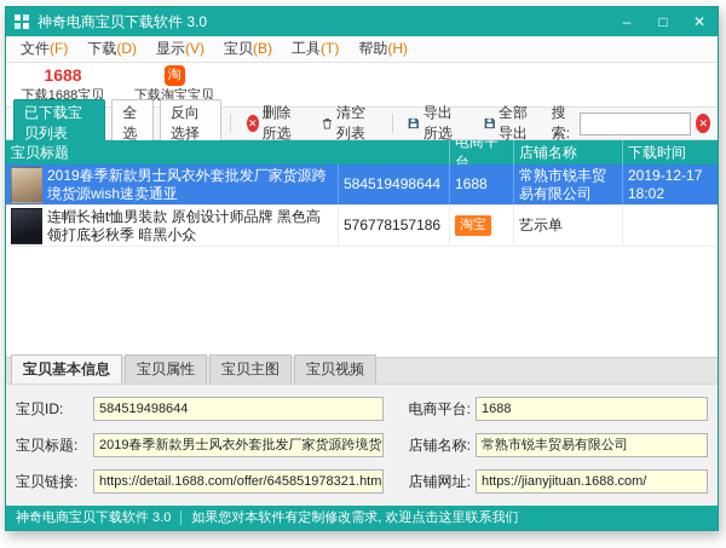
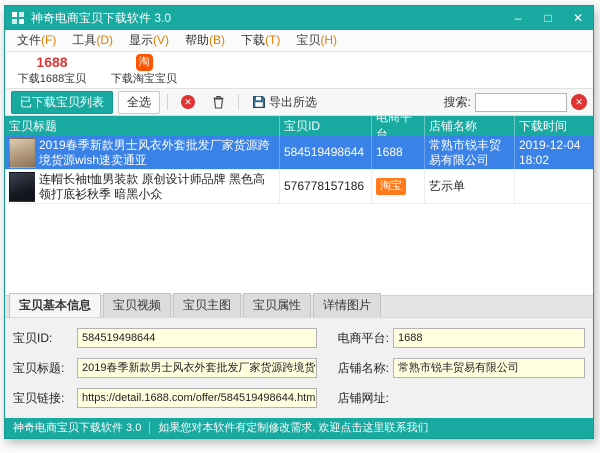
  神奇电商宝贝下载软件 3.0
  –
  □
  ✕
  文件(F)
- 下载(D)
+ 工具(D)
  显示(V)
- 宝贝(B)
+ 帮助(B)
- 工具(T)
+ 下载(T)
- 帮助(H)
+ 宝贝(H)
  1688
  下载1688宝贝
  淘
  下载淘宝宝贝
  已下载宝贝列表
  全选
- 反向选择
  ✕
- 删除所选
- 清空列表
  导出所选
- 全部导出
  搜索:
  ✕
  宝贝标题
+ 宝贝ID
  电商平台
  店铺名称
  下载时间
  2019春季新款男士风衣外套批发厂家货源跨境货源wish速卖通亚
  584519498644
  1688
  常熟市锐丰贸易有限公司
- 2019-12-17 18:02
+ 2019-12-04 18:02
  连帽长袖t恤男装款 原创设计师品牌 黑色高领打底衫秋季 暗黑小众
  576778157186
  淘宝
  艺示单
  宝贝基本信息
- 宝贝属性
+ 宝贝视频
  宝贝主图
- 宝贝视频
+ 宝贝属性
+ 详情图片
  宝贝ID:
  584519498644
  电商平台:
  1688
  宝贝标题:
  2019春季新款男士风衣外套批发厂家货源跨境货
  店铺名称:
  常熟市锐丰贸易有限公司
  宝贝链接:
- https://detail.1688.com/offer/645851978321.html
+ https://detail.1688.com/offer/584519498644.html
  店铺网址:
- https://jianyjituan.1688.com/
  神奇电商宝贝下载软件 3.0
  如果您对本软件有定制修改需求, 欢迎点击这里联系我们
